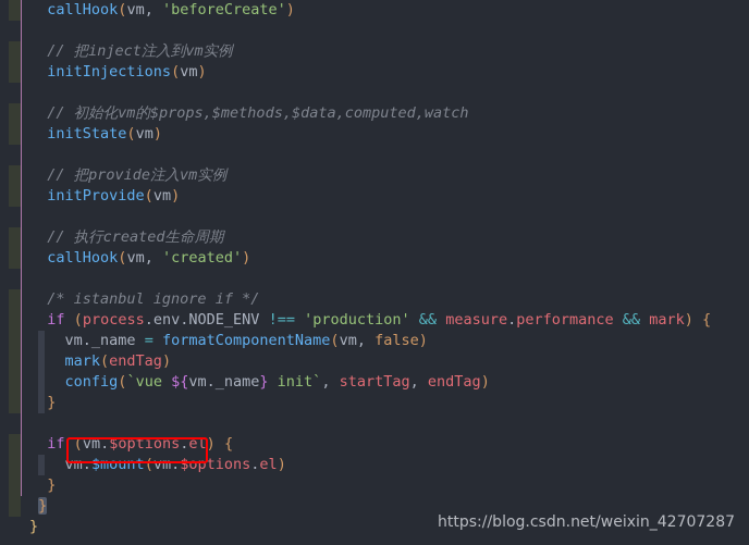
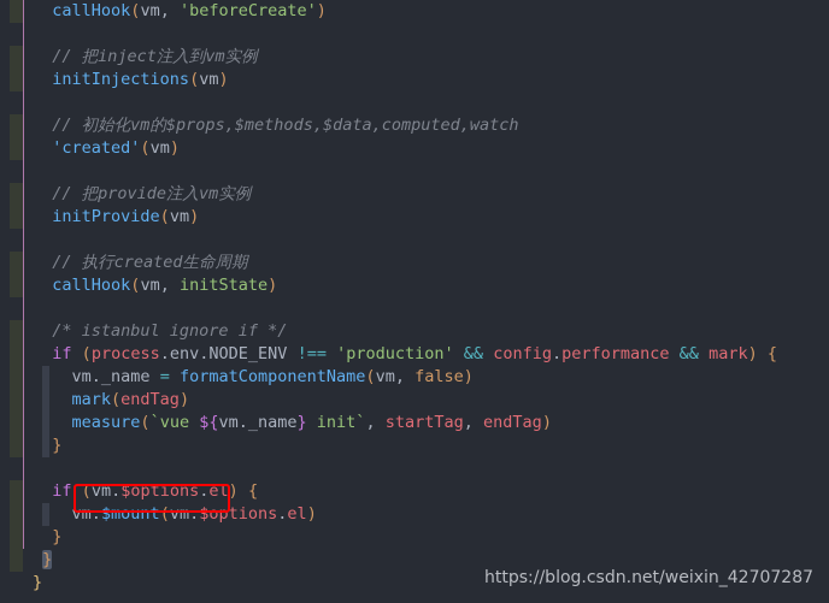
  callHook(vm, 'beforeCreate')
  // 把inject注入到vm实例
  initInjections(vm)
  // 初始化vm的$props,$methods,$data,computed,watch
- initState(vm)
+ 'created'(vm)
  // 把provide注入vm实例
  initProvide(vm)
  // 执行created生命周期
- callHook(vm, 'created')
+ callHook(vm, initState)
  /* istanbul ignore if */
- if (process.env.NODE_ENV !== 'production' && measure.performance && mark) {
+ if (process.env.NODE_ENV !== 'production' && config.performance && mark) {
  vm._name = formatComponentName(vm, false)
  mark(endTag)
- config(`vue ${vm._name} init`, startTag, endTag)
+ measure(`vue ${vm._name} init`, startTag, endTag)
  }
  if (vm.$options.el) {
  vm.$mount(vm.$options.el)
  }
  }
  }
  https://blog.csdn.net/weixin_42707287
